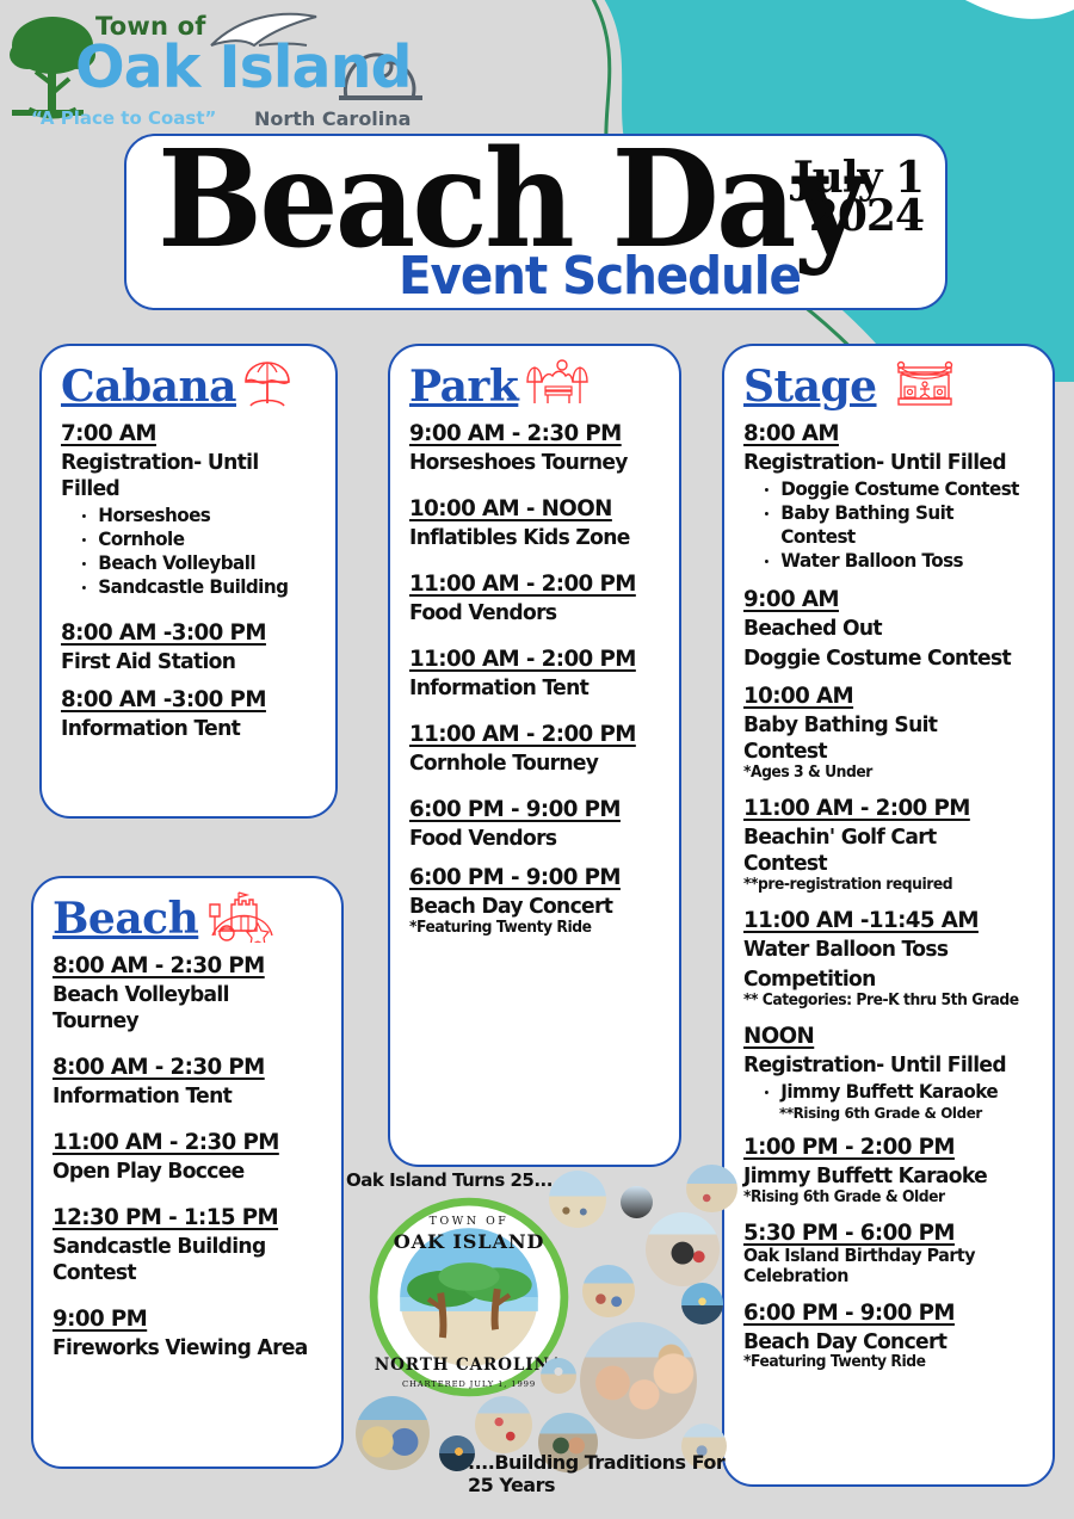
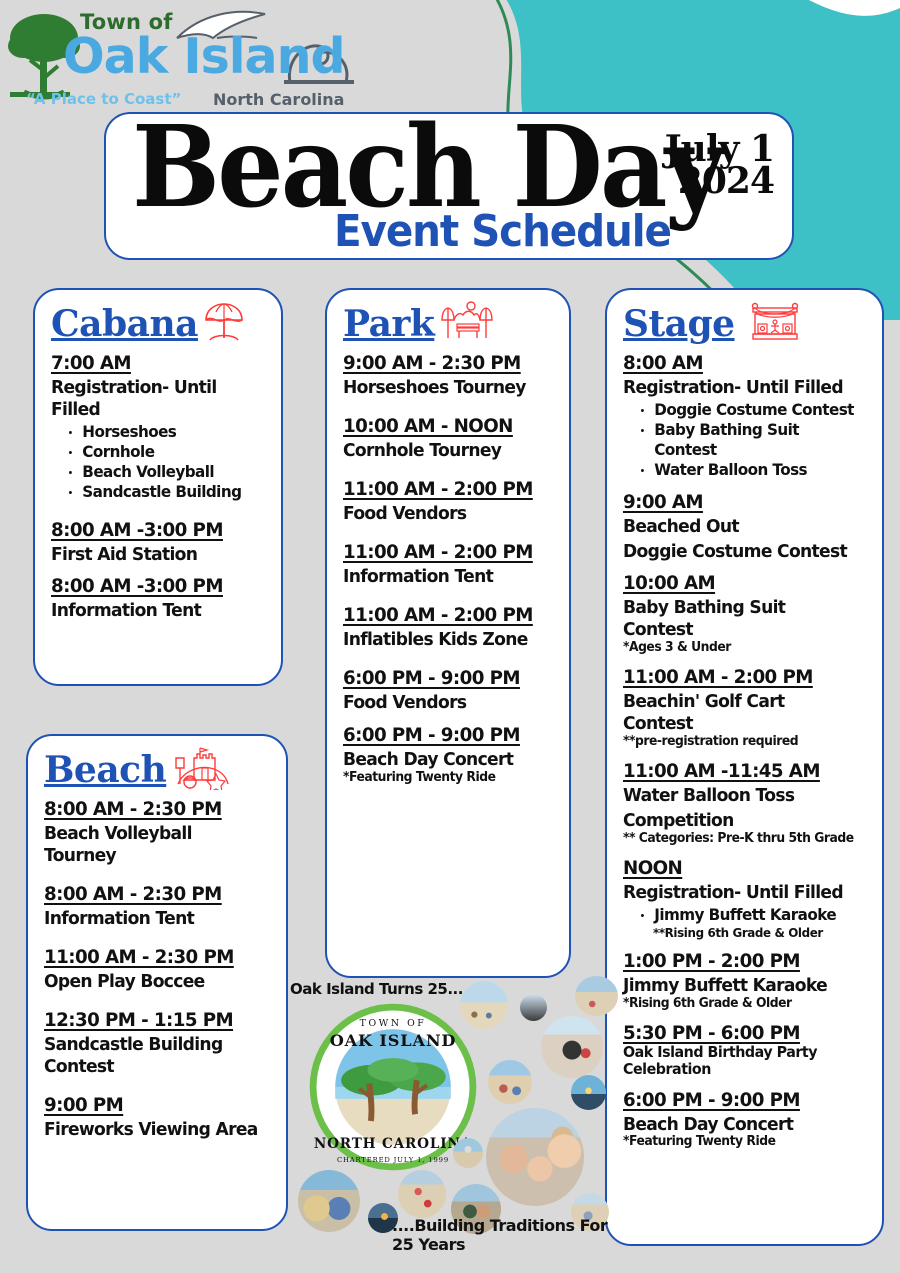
  Town of
  Oak Island
  “A Place to Coast”
  North Carolina
  Beach Day
  Event Schedule
  July 1
  2024
  Cabana
  7:00 AM
  Registration- Until Filled
  Horseshoes
  Cornhole
  Beach Volleyball
  Sandcastle Building
  8:00 AM -3:00 PM
  First Aid Station
  8:00 AM -3:00 PM
  Information Tent
  Beach
  8:00 AM - 2:30 PM
  Beach Volleyball Tourney
  8:00 AM - 2:30 PM
  Information Tent
  11:00 AM - 2:30 PM
  Open Play Boccee
  12:30 PM - 1:15 PM
  Sandcastle Building Contest
  9:00 PM
  Fireworks Viewing Area
  Park
  9:00 AM - 2:30 PM
  Horseshoes Tourney
  10:00 AM - NOON
- Inflatibles Kids Zone
+ Cornhole Tourney
  11:00 AM - 2:00 PM
  Food Vendors
  11:00 AM - 2:00 PM
  Information Tent
  11:00 AM - 2:00 PM
- Cornhole Tourney
+ Inflatibles Kids Zone
  6:00 PM - 9:00 PM
  Food Vendors
  6:00 PM - 9:00 PM
  Beach Day Concert
  *Featuring Twenty Ride
  Stage
  8:00 AM
  Registration- Until Filled
  Doggie Costume Contest
  Baby Bathing Suit Contest
  Water Balloon Toss
  9:00 AM
  Beached Out
  Doggie Costume Contest
  10:00 AM
  Baby Bathing Suit Contest
  *Ages 3 & Under
  11:00 AM - 2:00 PM
  Beachin' Golf Cart Contest
  **pre-registration required
  11:00 AM -11:45 AM
  Water Balloon Toss
  Competition
  ** Categories: Pre-K thru 5th Grade
  NOON
  Registration- Until Filled
  Jimmy Buffett Karaoke
  **Rising 6th Grade & Older
  1:00 PM - 2:00 PM
  Jimmy Buffett Karaoke
  *Rising 6th Grade & Older
  5:30 PM - 6:00 PM
  Oak Island Birthday Party
  Celebration
  6:00 PM - 9:00 PM
  Beach Day Concert
  *Featuring Twenty Ride
  Oak Island Turns 25...
  TOWN OF
  OAK ISLAND
  NORTH CAROLIN
  CHARTERED JULY 1, 1999
  ....Building Traditions For 25 Years
